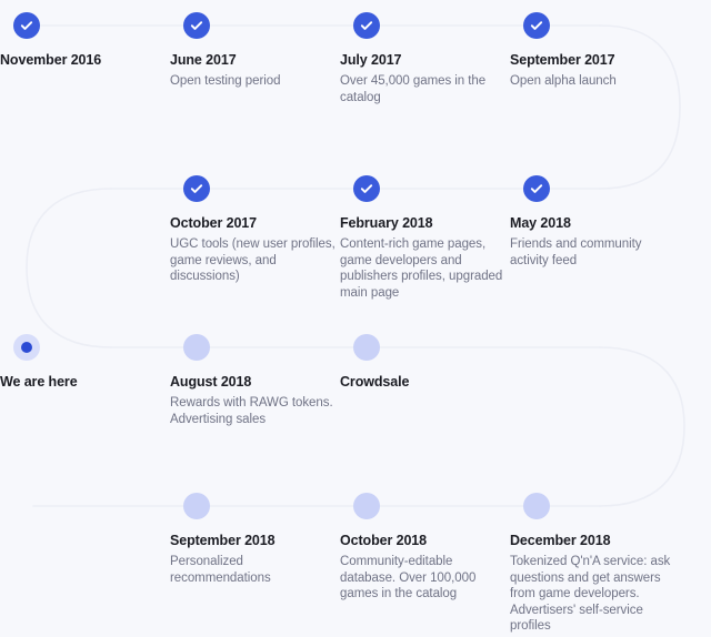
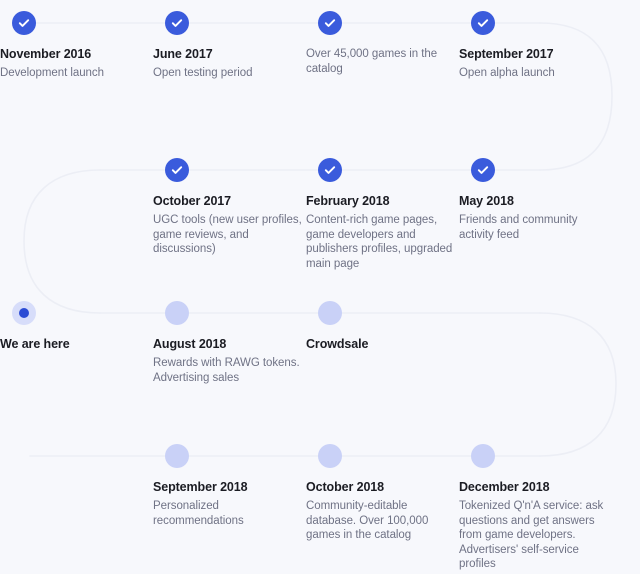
  November 2016
+ Development launch
  June 2017
  Open testing period
- July 2017
  Over 45,000 games in the catalog
  September 2017
  Open alpha launch
  May 2018
  Friends and community activity feed
  February 2018
  Content-rich game pages, game developers and publishers profiles, upgraded main page
  October 2017
  UGC tools (new user profiles, game reviews, and discussions)
  We are here
  August 2018
  Rewards with RAWG tokens. Advertising sales
  Crowdsale
  December 2018
  Tokenized Q'n'A service: ask questions and get answers from game developers. Advertisers' self-service profiles
  October 2018
  Community-editable database. Over 100,000 games in the catalog
  September 2018
  Personalized recommendations
